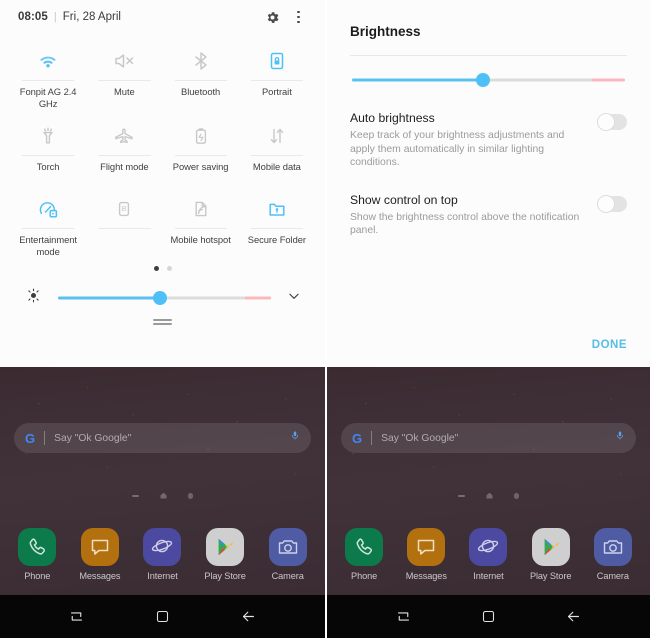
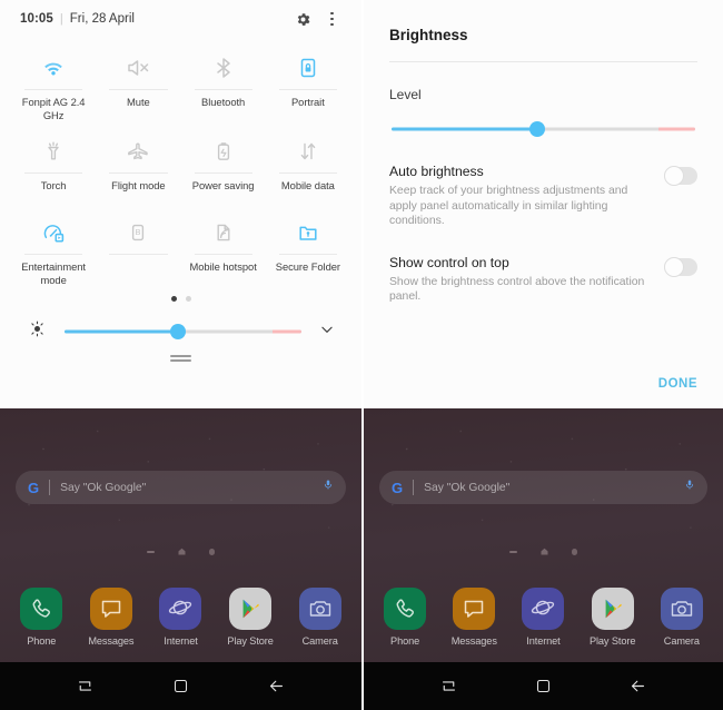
- 08:05
+ 10:05
  |
  Fri, 28 April
  Fonpit AG 2.4 GHz
  Mute
  Bluetooth
  Portrait
  Torch
  Flight mode
  Power saving
  Mobile data
  Entertainment mode
  B
  Mobile hotspot
  Secure Folder
  G
  Say "Ok Google"
  Phone
  Messages
  Internet
  Play Store
  Camera
  Brightness
+ Level
  Auto brightness
- Keep track of your brightness adjustments and apply them automatically in similar lighting conditions.
+ Keep track of your brightness adjustments and apply panel automatically in similar lighting conditions.
  Show control on top
  Show the brightness control above the notification panel.
  DONE
  G
  Say "Ok Google"
  Phone
  Messages
  Internet
  Play Store
  Camera
